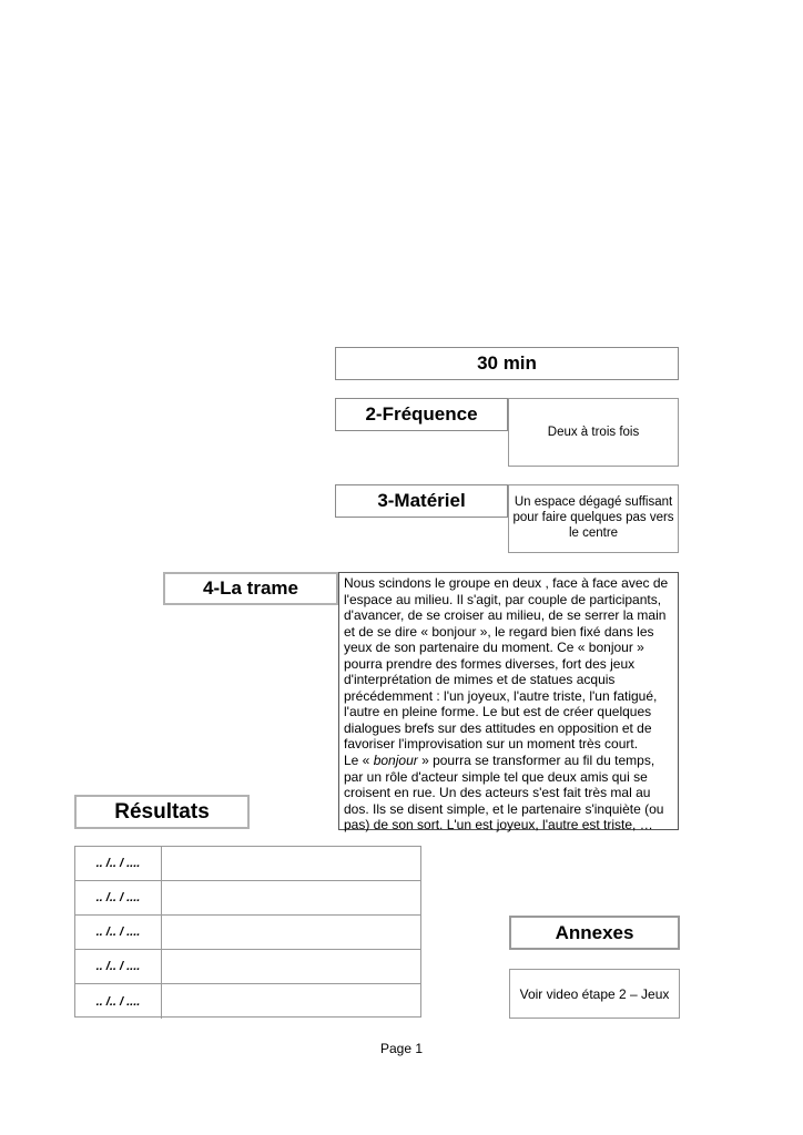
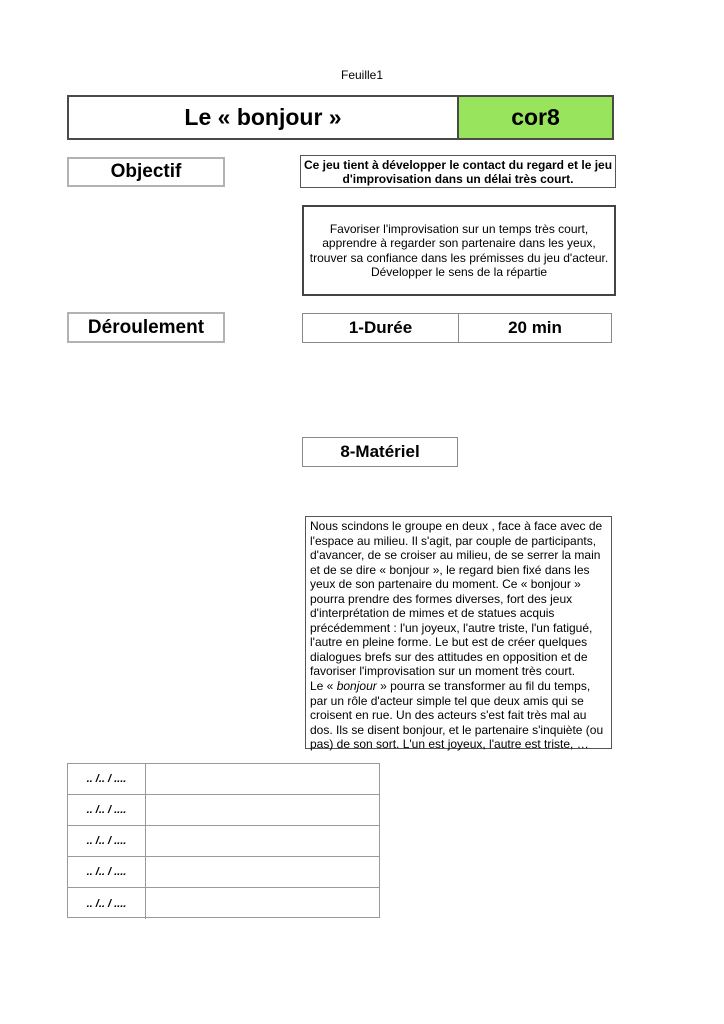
+ Feuille1
+ Le « bonjour »
+ cor8
+ Objectif
+ Ce jeu tient à développer le contact du regard et le jeu d'improvisation dans un délai très court.
+ Favoriser l'improvisation sur un temps très court, apprendre à regarder son partenaire dans les yeux, trouver sa confiance dans les prémisses du jeu d'acteur. Développer le sens de la répartie
+ Déroulement
+ 1-Durée
- 30 min
+ 20 min
- 2-Fréquence
- Deux à trois fois
- 3-Matériel
+ 8-Matériel
- Un espace dégagé suffisant pour faire quelques pas vers le centre
- 4-La trame
  Nous scindons le groupe en deux , face à face avec de l'espace au milieu. Il s'agit, par couple de participants, d'avancer, de se croiser au milieu, de se serrer la main et de se dire « bonjour », le regard bien fixé dans les yeux de son partenaire du moment. Ce « bonjour » pourra prendre des formes diverses, fort des jeux d'interprétation de mimes et de statues acquis précédemment : l'un joyeux, l'autre triste, l'un fatigué, l'autre en pleine forme. Le but est de créer quelques dialogues brefs sur des attitudes en opposition et de favoriser l'improvisation sur un moment très court.
- Le « bonjour » pourra se transformer au fil du temps, par un rôle d'acteur simple tel que deux amis qui se croisent en rue. Un des acteurs s'est fait très mal au dos. Ils se disent simple, et le partenaire s'inquiète (ou pas) de son sort. L'un est joyeux, l'autre est triste, …
+ Le « bonjour » pourra se transformer au fil du temps, par un rôle d'acteur simple tel que deux amis qui se croisent en rue. Un des acteurs s'est fait très mal au dos. Ils se disent bonjour, et le partenaire s'inquiète (ou pas) de son sort. L'un est joyeux, l'autre est triste, …
- Résultats
  .. /.. / ....
  .. /.. / ....
  .. /.. / ....
  .. /.. / ....
  .. /.. / ....
- Annexes
- Voir video étape 2 – Jeux
- Page 1
